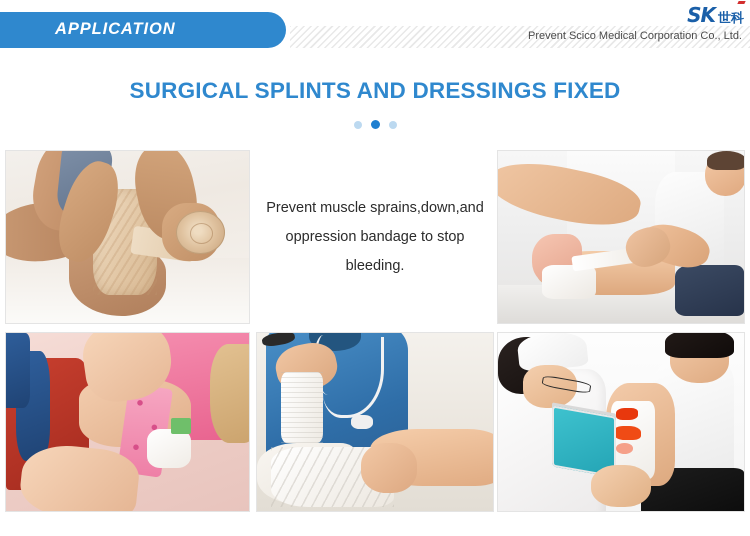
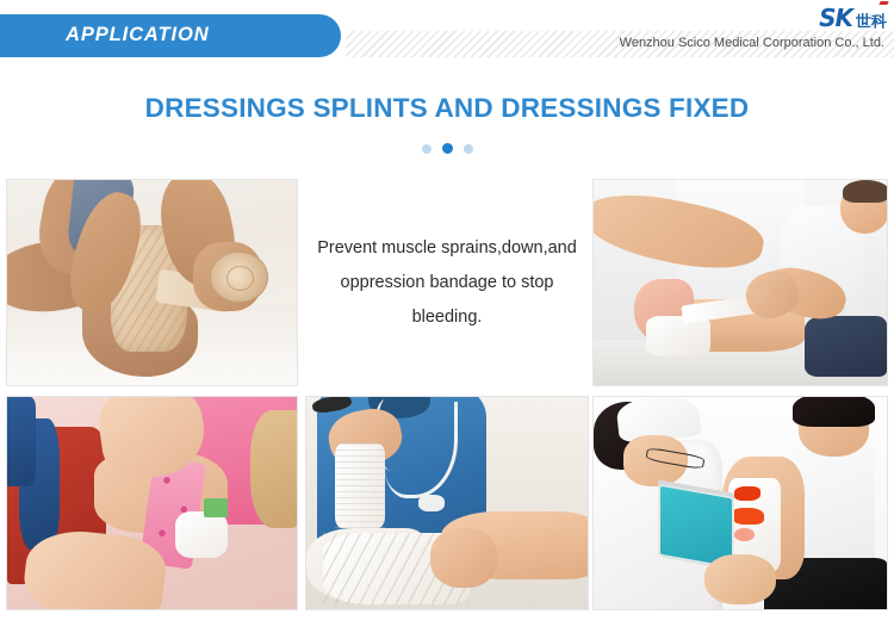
  APPLICATION
  SK
  世科
- Prevent Scico Medical Corporation Co., Ltd.
+ Wenzhou Scico Medical Corporation Co., Ltd.
- SURGICAL SPLINTS AND DRESSINGS FIXED
+ DRESSINGS SPLINTS AND DRESSINGS FIXED
  Prevent muscle sprains,down,and
  oppression bandage to stop
  bleeding.
